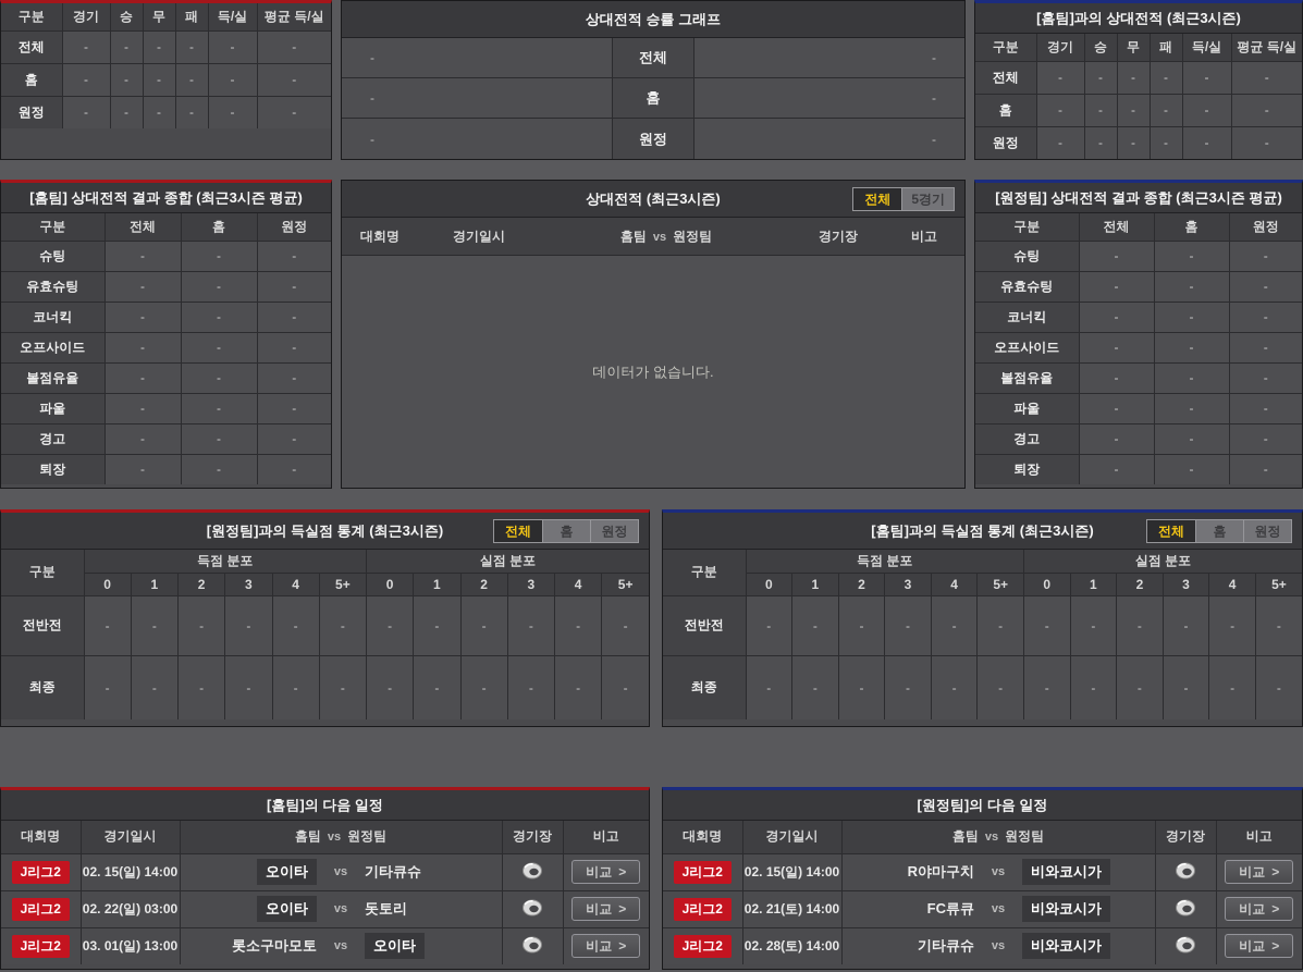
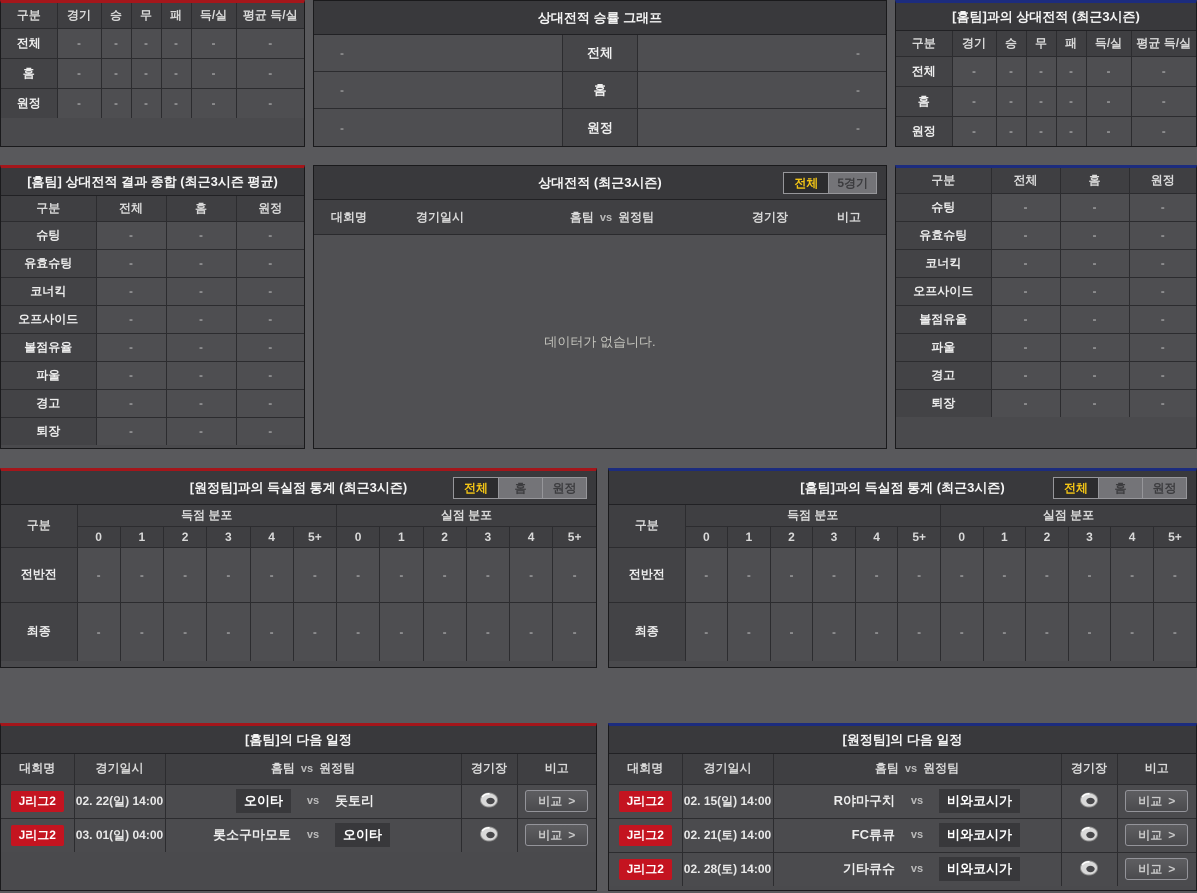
  구분	경기	승	무	패	득/실	평균 득/실
  전체	-	-	-	-	-	-
  홈	-	-	-	-	-	-
  원정	-	-	-	-	-	-
  상대전적 승률 그래프
  -
  전체
  -
  -
  홈
  -
  -
  원정
  -
  [홈팀]과의 상대전적 (최근3시즌)
  구분	경기	승	무	패	득/실	평균 득/실
  전체	-	-	-	-	-	-
  홈	-	-	-	-	-	-
  원정	-	-	-	-	-	-
  [홈팀] 상대전적 결과 종합 (최근3시즌 평균)
  구분	전체	홈	원정
  슈팅	-	-	-
  유효슈팅	-	-	-
  코너킥	-	-	-
  오프사이드	-	-	-
  볼점유율	-	-	-
  파울	-	-	-
  경고	-	-	-
  퇴장	-	-	-
  상대전적 (최근3시즌)
  전체
  5경기
  대회명
  경기일시
  홈팀 vs 원정팀
  경기장
  비고
  데이터가 없습니다.
- [원정팀] 상대전적 결과 종합 (최근3시즌 평균)
  구분	전체	홈	원정
  슈팅	-	-	-
  유효슈팅	-	-	-
  코너킥	-	-	-
  오프사이드	-	-	-
  볼점유율	-	-	-
  파울	-	-	-
  경고	-	-	-
  퇴장	-	-	-
  [원정팀]과의 득실점 통계 (최근3시즌)
  전체
  홈
  원정
  구분	득점 분포	실점 분포
  0	1	2	3	4	5+	0	1	2	3	4	5+
  전반전	-	-	-	-	-	-	-	-	-	-	-	-
  최종	-	-	-	-	-	-	-	-	-	-	-	-
  [홈팀]과의 득실점 통계 (최근3시즌)
  전체
  홈
  원정
  구분	득점 분포	실점 분포
  0	1	2	3	4	5+	0	1	2	3	4	5+
  전반전	-	-	-	-	-	-	-	-	-	-	-	-
  최종	-	-	-	-	-	-	-	-	-	-	-	-
  [홈팀]의 다음 일정
  대회명	경기일시	홈팀 vs 원정팀	경기장	비고
- J리그2	02. 15(일) 14:00	오이타 vs 기타큐슈		비교 >
- J리그2	02. 22(일) 03:00	오이타 vs 돗토리		비교 >
+ J리그2	02. 22(일) 14:00	오이타 vs 돗토리		비교 >
- J리그2	03. 01(일) 13:00	롯소구마모토 vs 오이타		비교 >
+ J리그2	03. 01(일) 04:00	롯소구마모토 vs 오이타		비교 >
  [원정팀]의 다음 일정
  대회명	경기일시	홈팀 vs 원정팀	경기장	비고
  J리그2	02. 15(일) 14:00	R야마구치 vs 비와코시가		비교 >
  J리그2	02. 21(토) 14:00	FC류큐 vs 비와코시가		비교 >
  J리그2	02. 28(토) 14:00	기타큐슈 vs 비와코시가		비교 >
